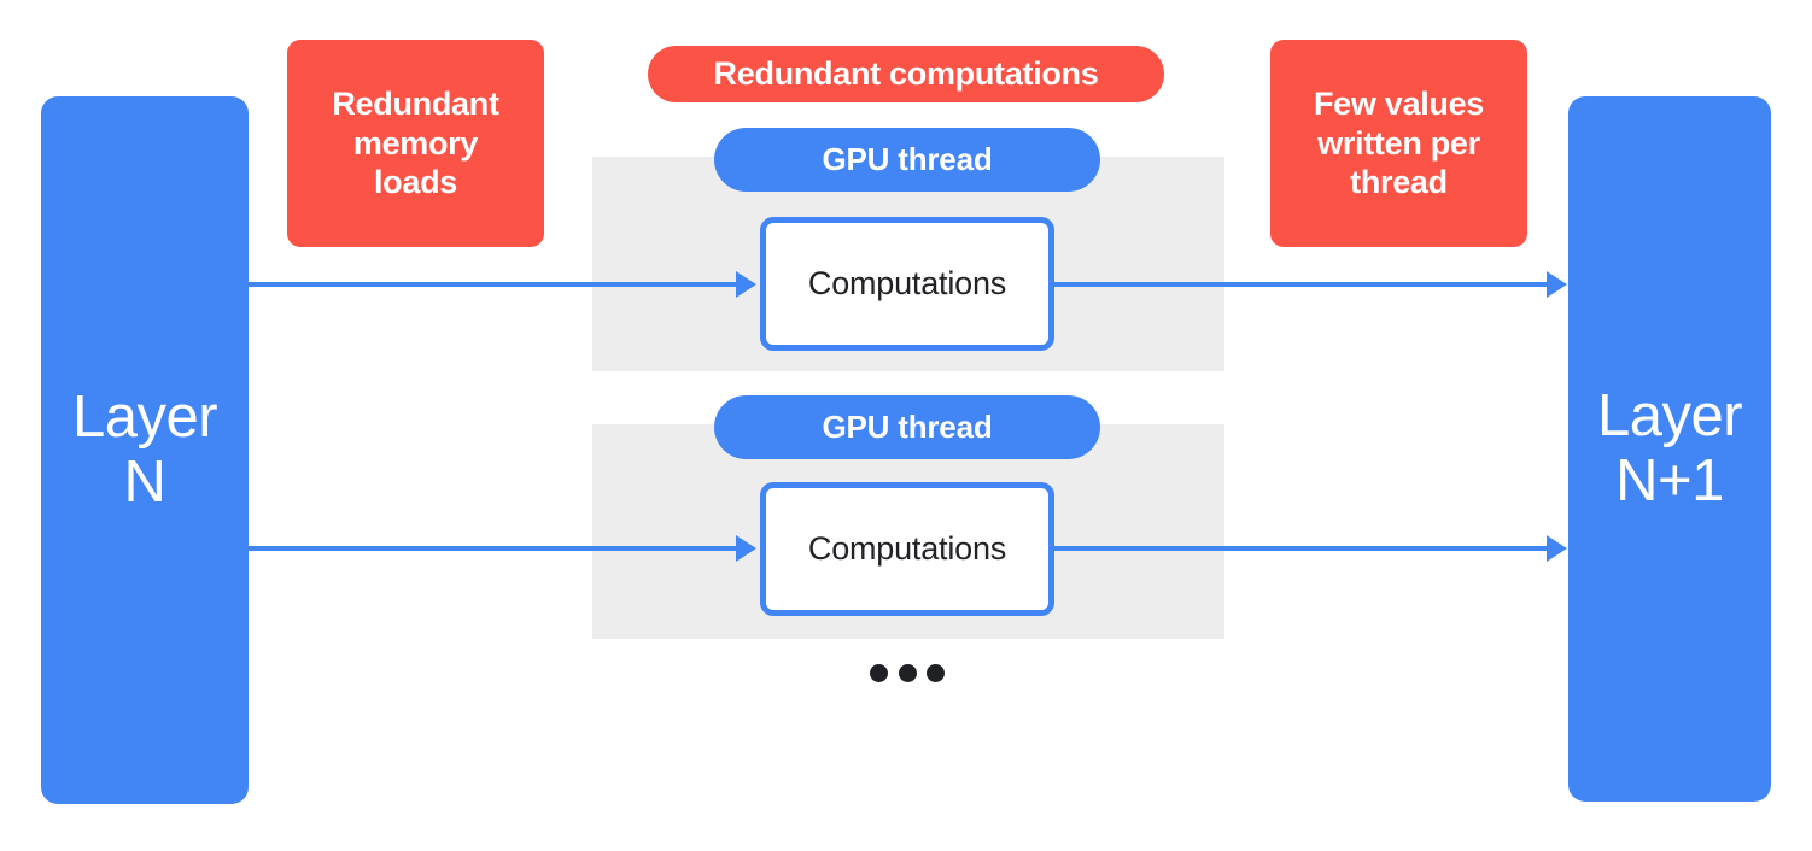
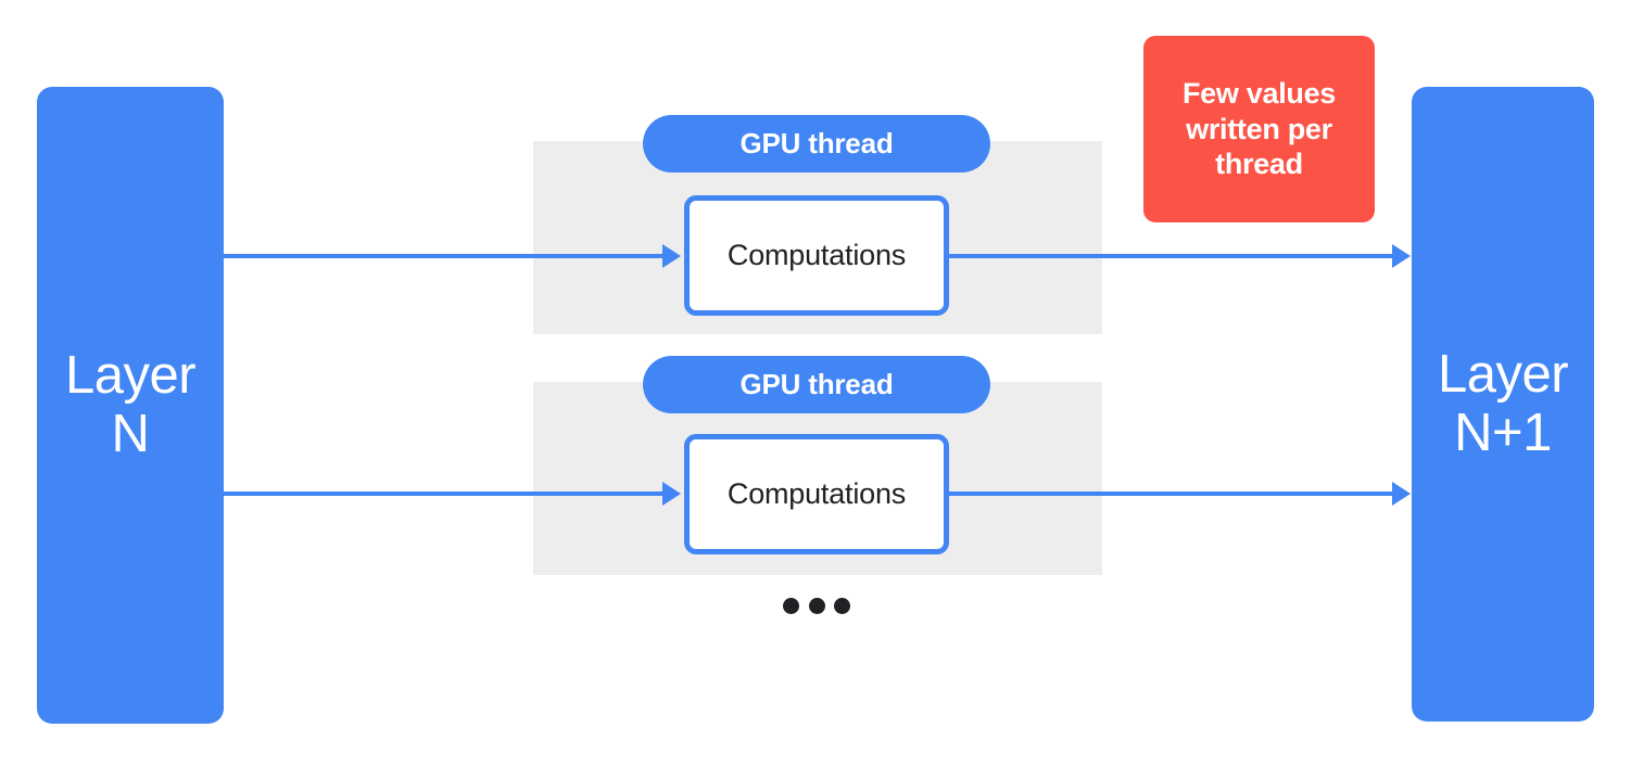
  Layer
  N
  Layer
  N+1
- Redundant
- memory
- loads
- Redundant computations
  Few values
  written per
  thread
  GPU thread
  Computations
  GPU thread
  Computations
